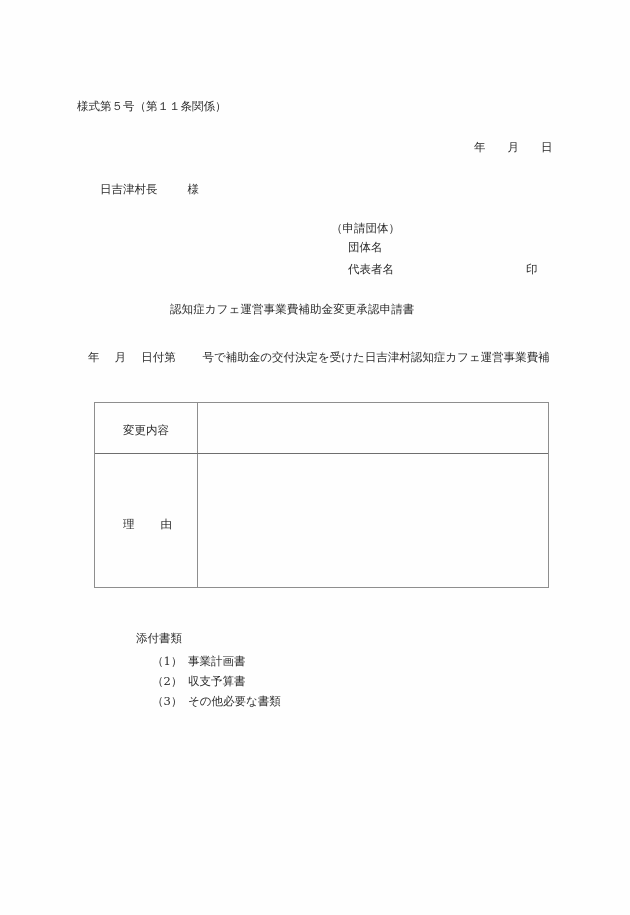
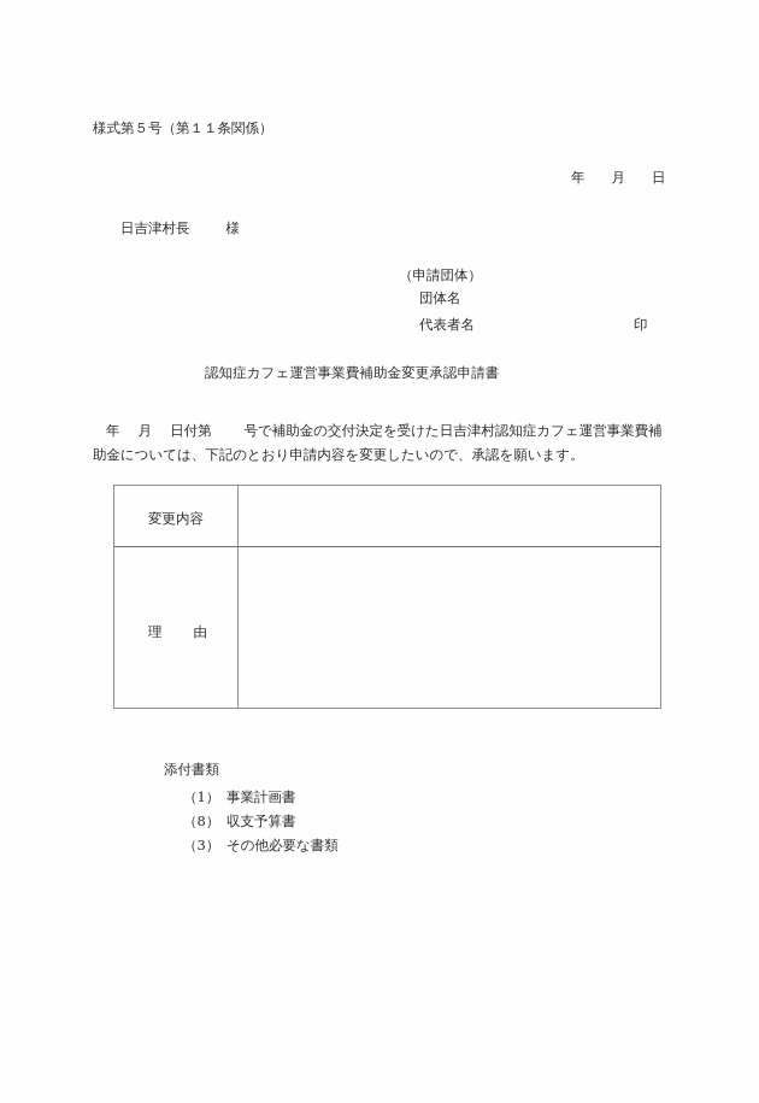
  様式第５号（第１１条関係）
  年 月 日
  日吉津村長 様
  （申請団体）
  団体名
  代表者名
  印
  認知症カフェ運営事業費補助金変更承認申請書
  年 月 日付第 号で補助金の交付決定を受けた日吉津村認知症カフェ運営事業費補
+ 助金については、下記のとおり申請内容を変更したいので、承認を願います。
  変更内容
  理 由
  添付書類
  （1） 事業計画書
- （2） 収支予算書
+ （8） 収支予算書
  （3） その他必要な書類
